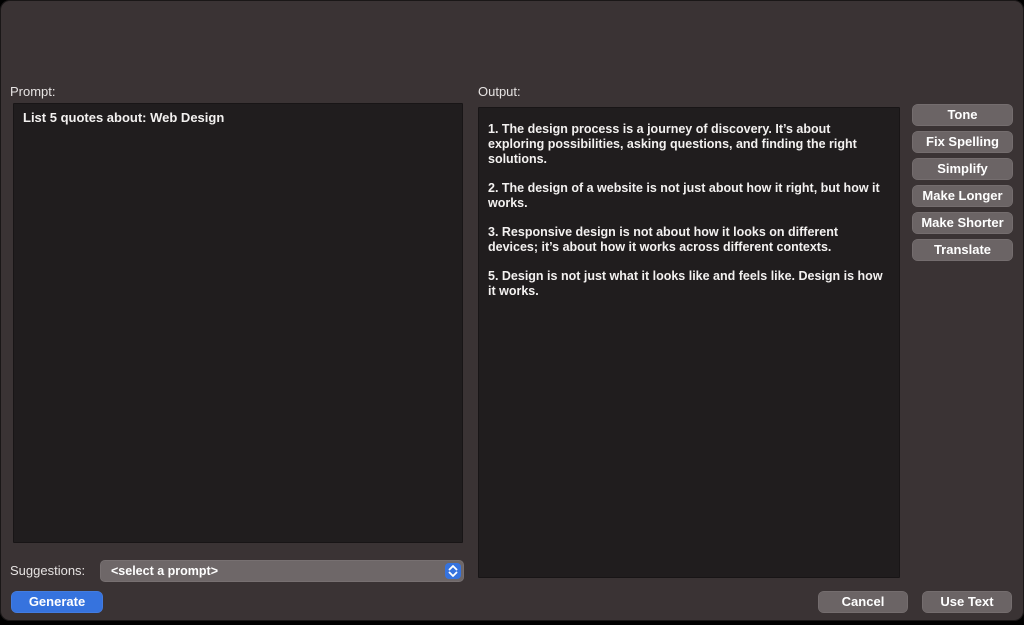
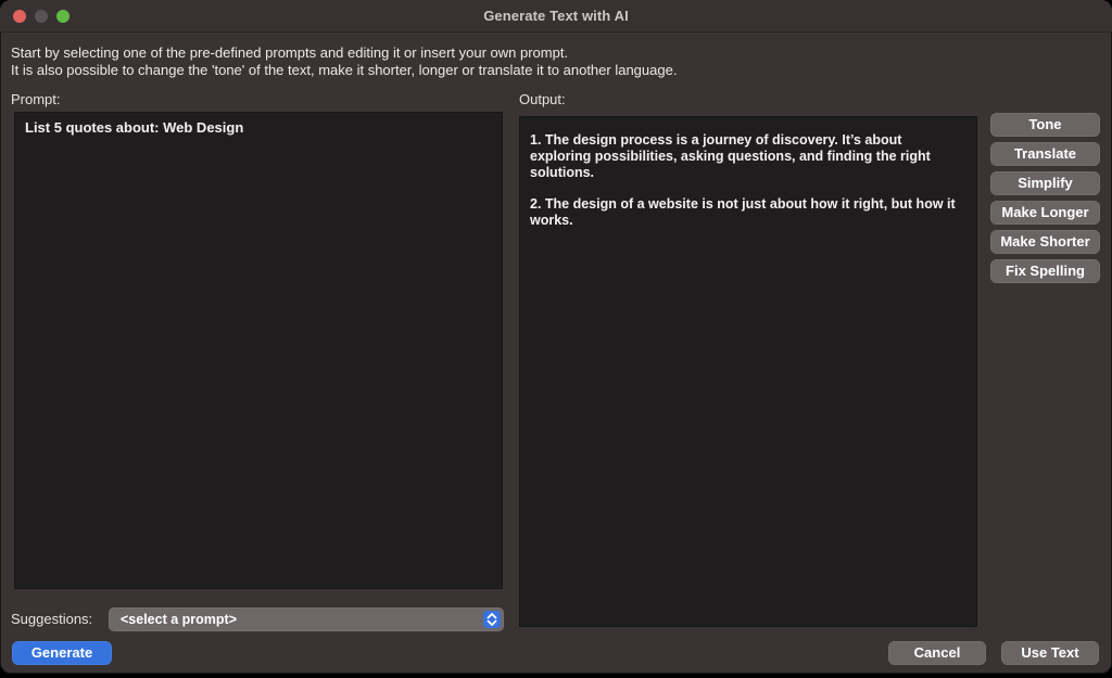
+ Generate Text with AI
+ Start by selecting one of the pre-defined prompts and editing it or insert your own prompt.
+ It is also possible to change the 'tone' of the text, make it shorter, longer or translate it to another language.
  Prompt:
  List 5 quotes about: Web Design
  Output:
  1. The design process is a journey of discovery. It’s about exploring possibilities, asking questions, and finding the right solutions.
  2. The design of a website is not just about how it right, but how it works.
- 3. Responsive design is not about how it looks on different devices; it’s about how it works across different contexts.
- 5. Design is not just what it looks like and feels like. Design is how it works.
  Tone
- Fix Spelling
+ Translate
  Simplify
  Make Longer
  Make Shorter
- Translate
+ Fix Spelling
  Suggestions:
  <select a prompt>
  Generate
  Cancel
  Use Text
